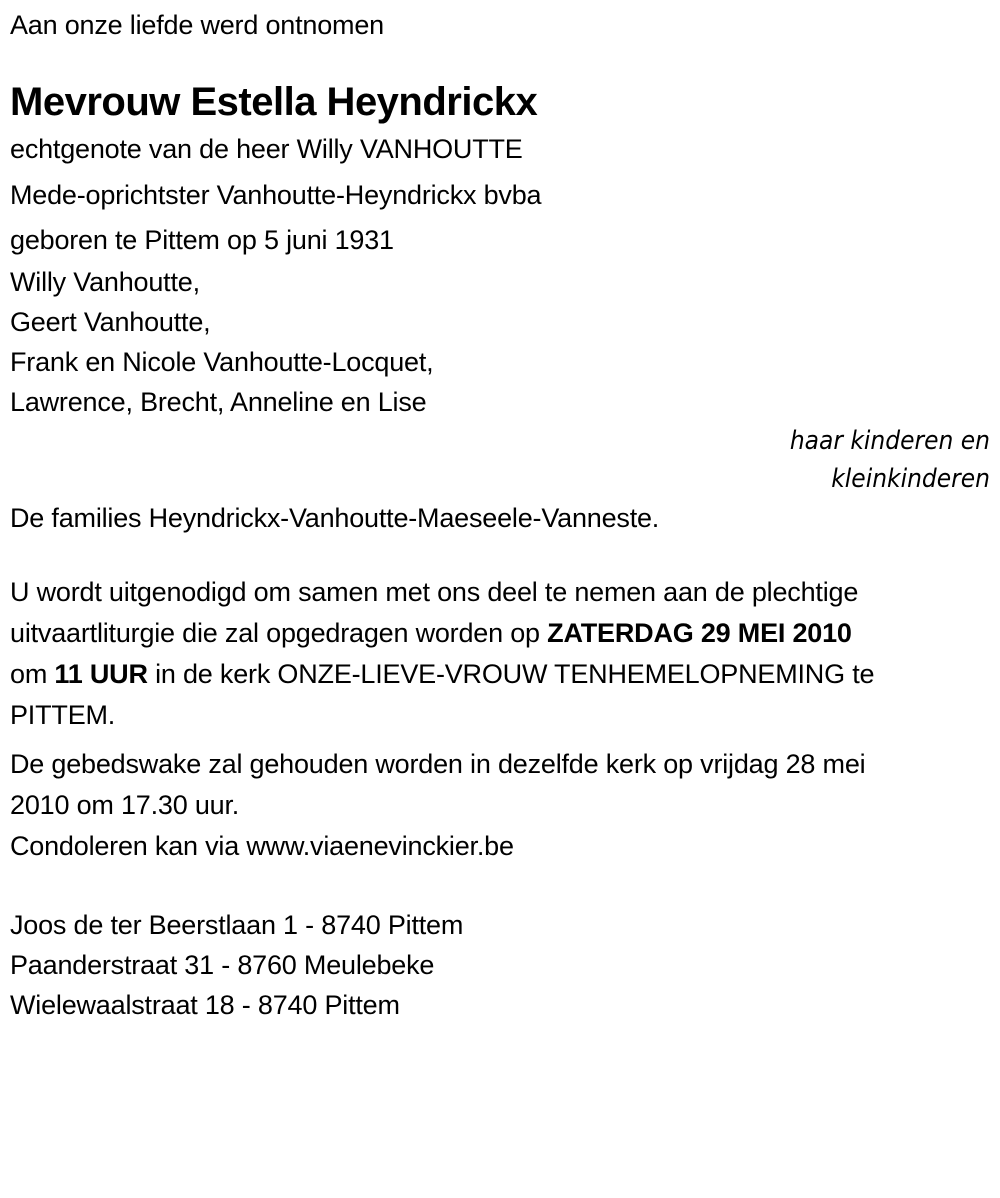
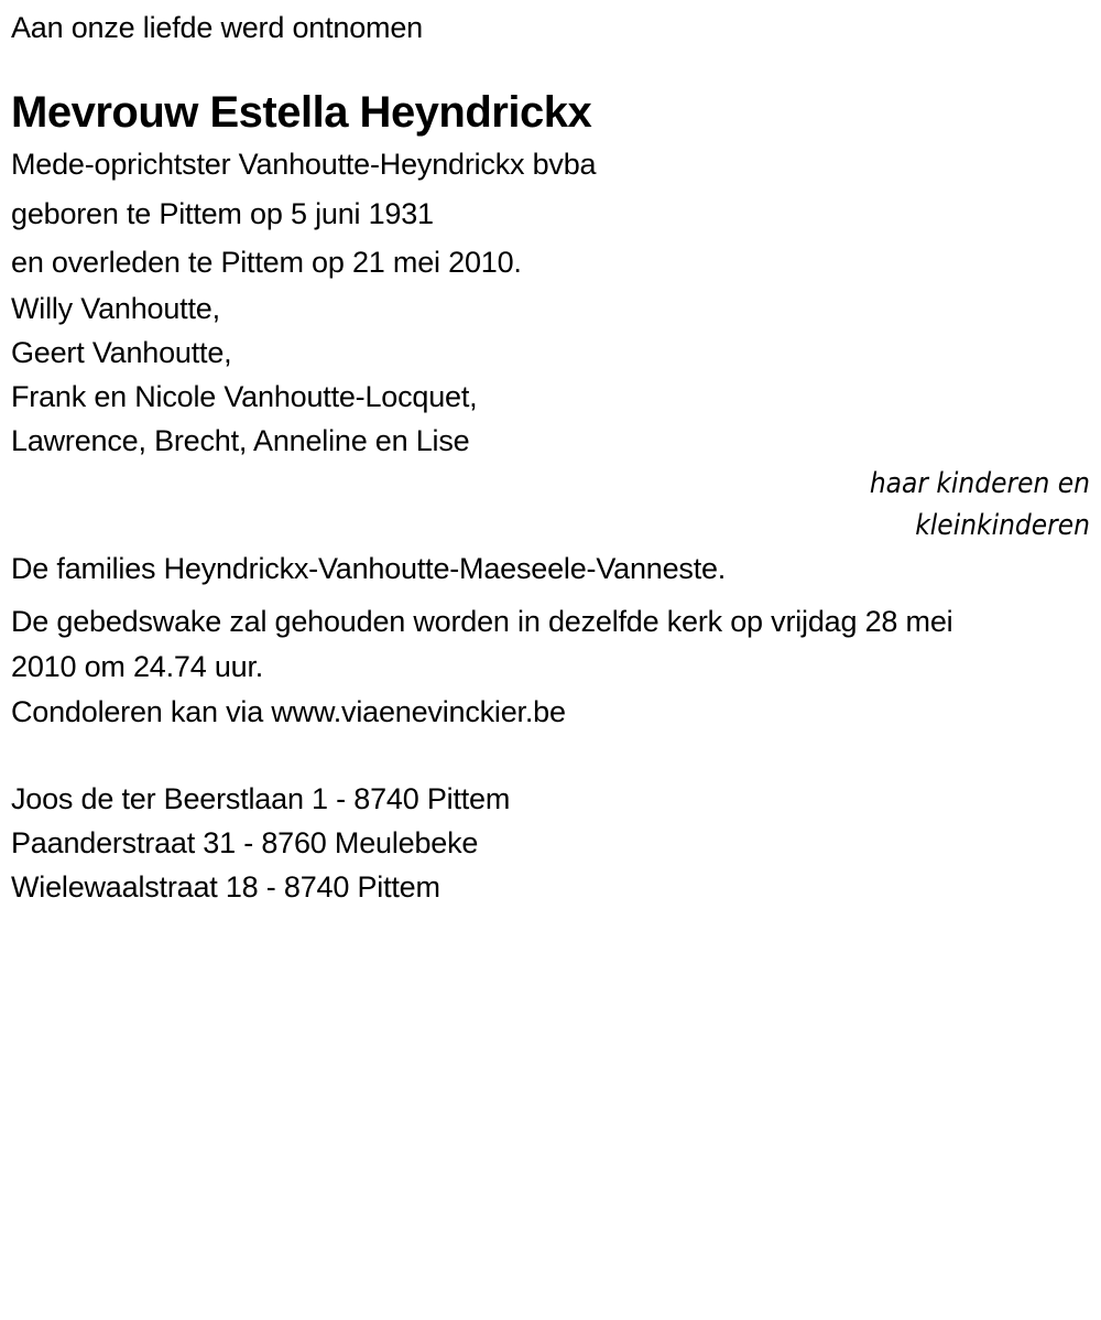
  Aan onze liefde werd ontnomen
  Mevrouw Estella Heyndrickx
- echtgenote van de heer Willy VANHOUTTE
  Mede-oprichtster Vanhoutte-Heyndrickx bvba
  geboren te Pittem op 5 juni 1931
+ en overleden te Pittem op 21 mei 2010.
  Willy Vanhoutte,
  Geert Vanhoutte,
  Frank en Nicole Vanhoutte-Locquet,
  Lawrence, Brecht, Anneline en Lise
  haar kinderen en
  kleinkinderen
  De families Heyndrickx-Vanhoutte-Maeseele-Vanneste.
- U wordt uitgenodigd om samen met ons deel te nemen aan de plechtige
- uitvaartliturgie die zal opgedragen worden op ZATERDAG 29 MEI 2010
- om 11 UUR in de kerk ONZE-LIEVE-VROUW TENHEMELOPNEMING te
- PITTEM.
  De gebedswake zal gehouden worden in dezelfde kerk op vrijdag 28 mei
- 2010 om 17.30 uur.
+ 2010 om 24.74 uur.
  Condoleren kan via www.viaenevinckier.be
  Joos de ter Beerstlaan 1 - 8740 Pittem
  Paanderstraat 31 - 8760 Meulebeke
  Wielewaalstraat 18 - 8740 Pittem
